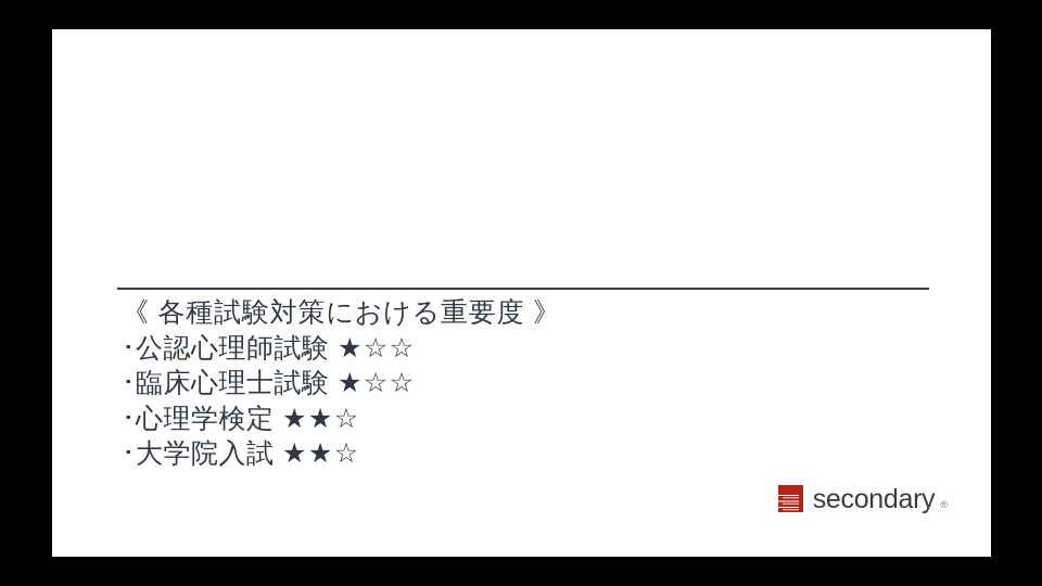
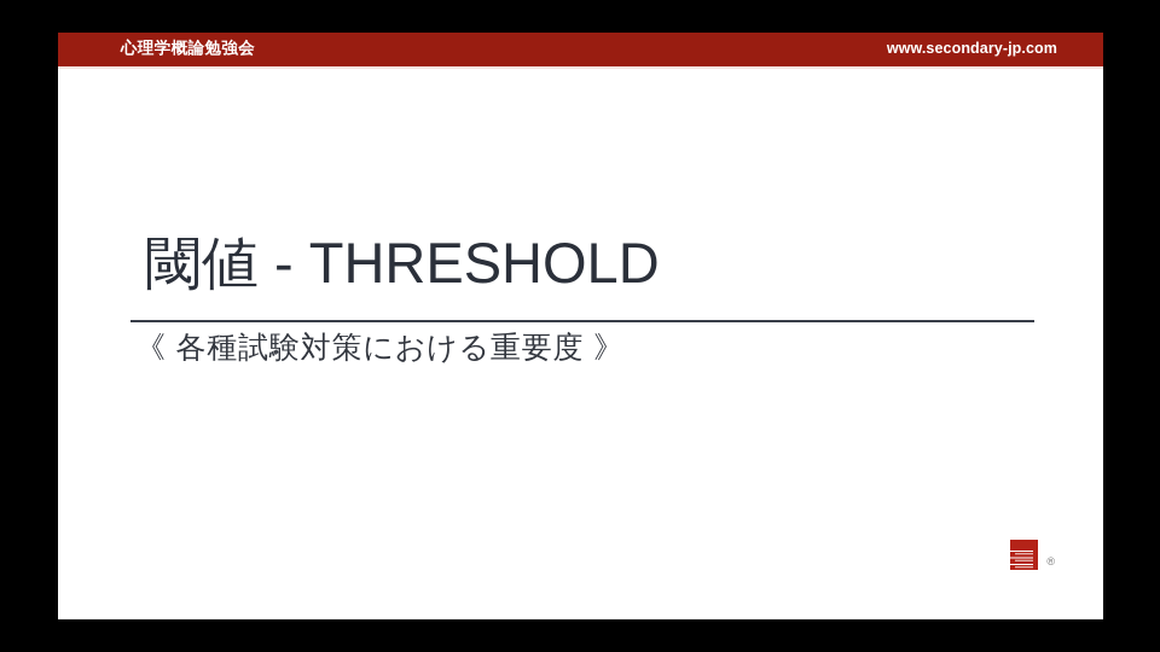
+ 心理学概論勉強会
+ www.secondary-jp.com
+ 閾値 - THRESHOLD
  《 各種試験対策における重要度 》
- ･公認心理師試験 ★☆☆
- ･臨床心理士試験 ★☆☆
- ･心理学検定 ★★☆
- ･大学院入試 ★★☆
- secondary
  ®
